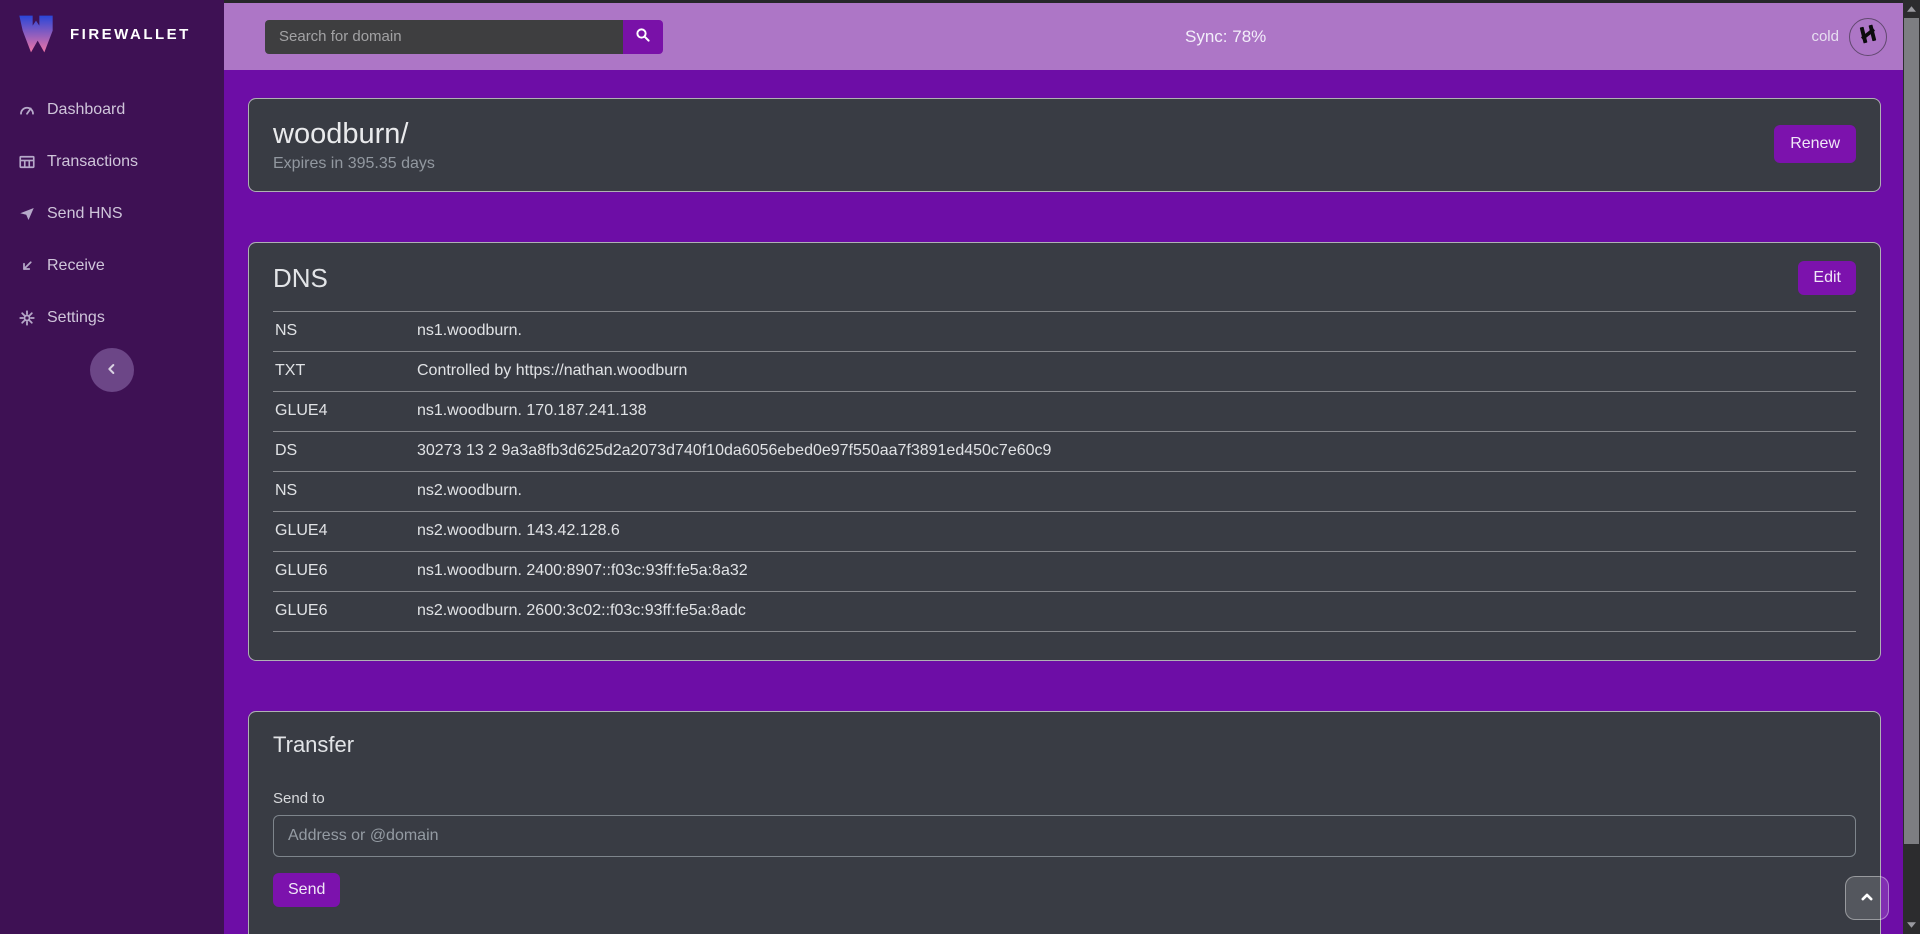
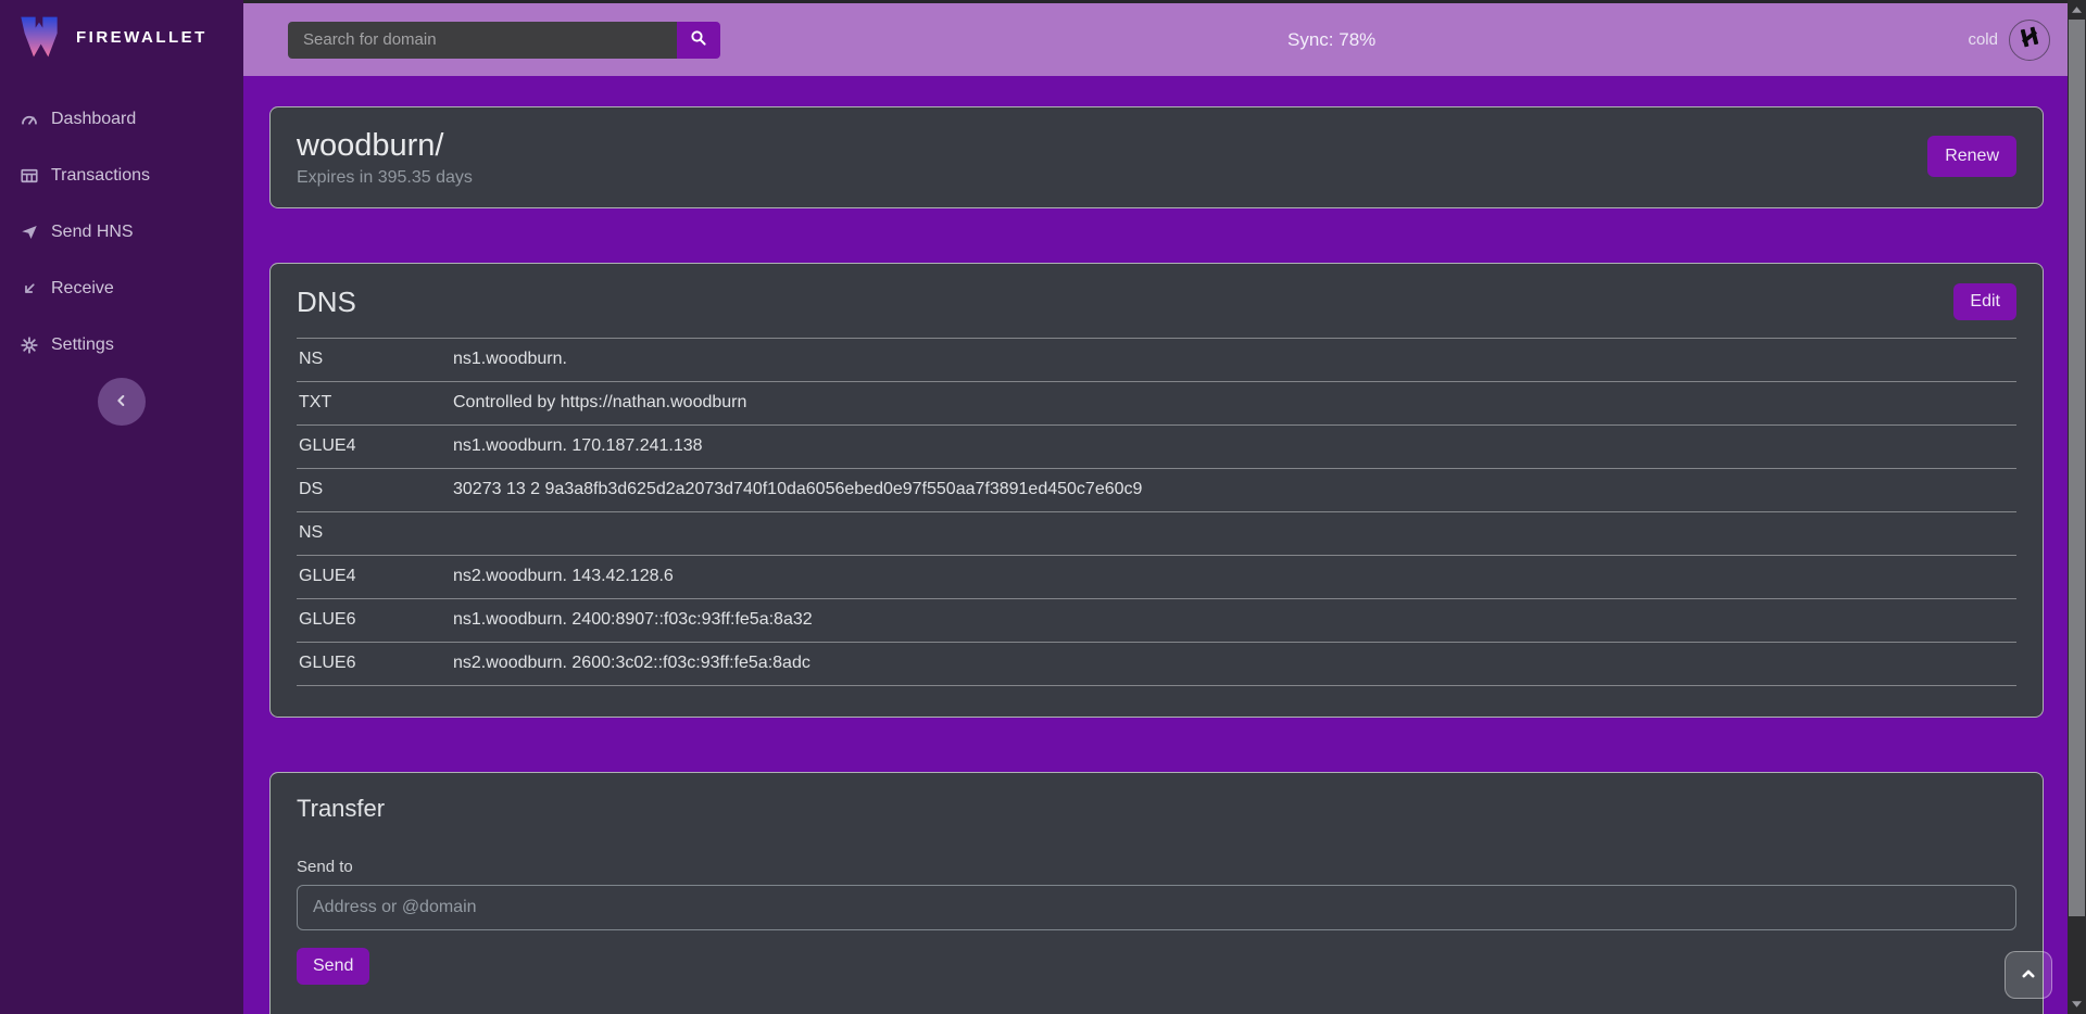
  FIREWALLET
  Dashboard
  Transactions
  Send HNS
  Receive
  Settings
  Search for domain
  Sync: 78%
  cold
  woodburn/
  Expires in 395.35 days
  Renew
  DNS
  Edit
  NS
  ns1.woodburn.
  TXT
  Controlled by https://nathan.woodburn
  GLUE4
  ns1.woodburn. 170.187.241.138
  DS
  30273 13 2 9a3a8fb3d625d2a2073d740f10da6056ebed0e97f550aa7f3891ed450c7e60c9
  NS
- ns2.woodburn.
  GLUE4
  ns2.woodburn. 143.42.128.6
  GLUE6
  ns1.woodburn. 2400:8907::f03c:93ff:fe5a:8a32
  GLUE6
  ns2.woodburn. 2600:3c02::f03c:93ff:fe5a:8adc
  Transfer
  Send to
  Address or @domain Send
